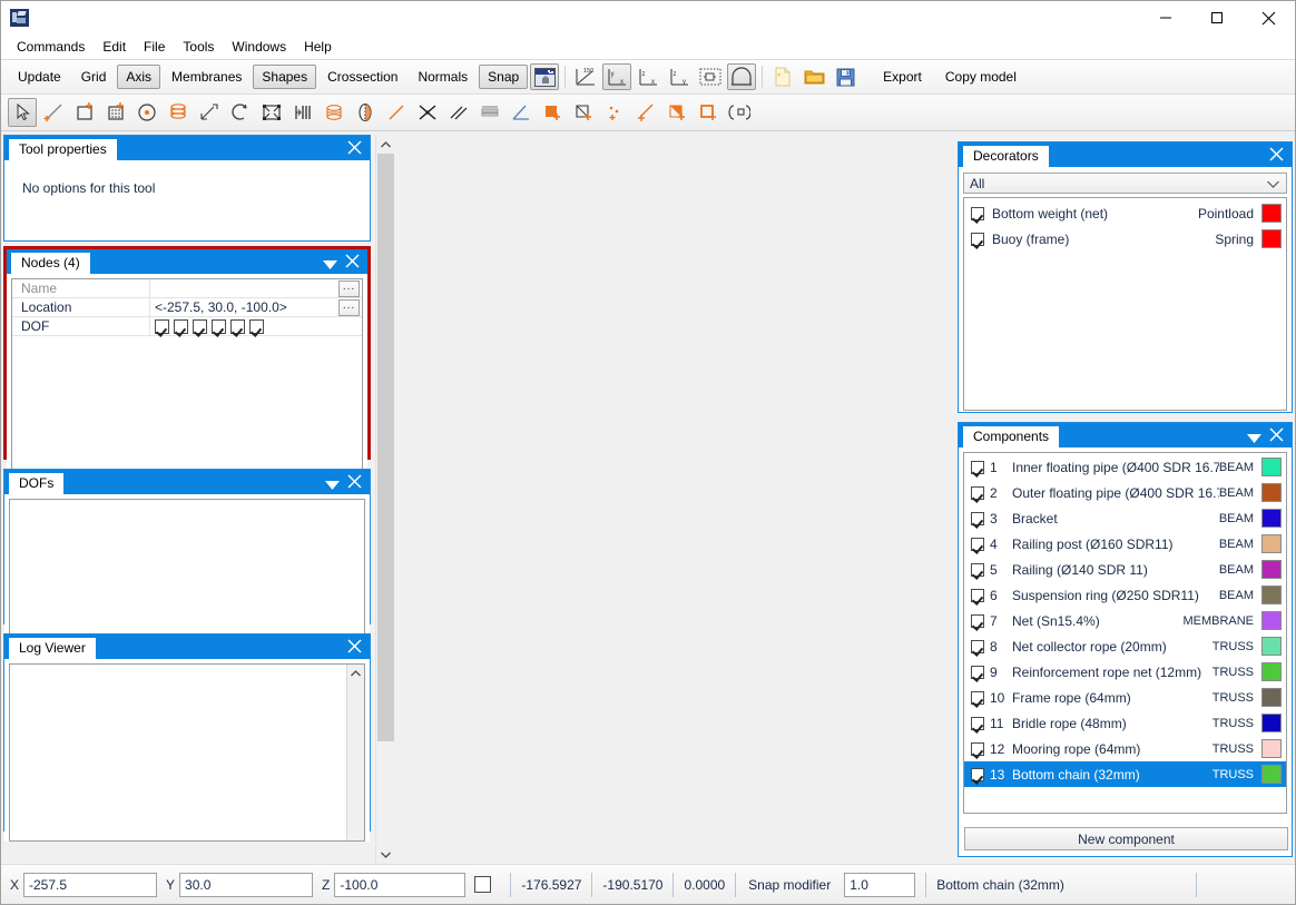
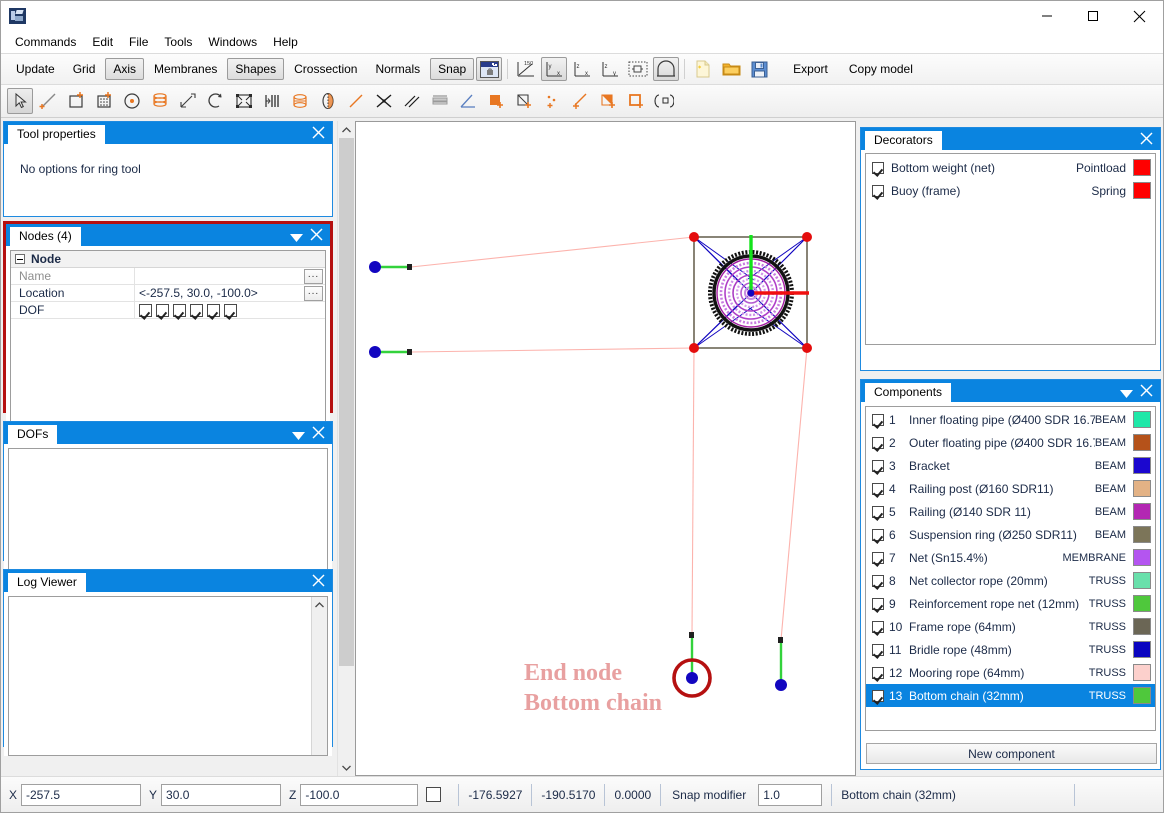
  Commands
  Edit
  File
  Tools
  Windows
  Help
  Update
  Grid
  Axis
  Membranes
  Shapes
  Crossection
  Normals
  Snap
  Export
  Copy model
  Tool properties
- No options for this tool
+ No options for ring tool
  Nodes (4)
+ Node
  Name
  ...
  Location
  <-257.5, 30.0, -100.0>
  ...
  DOF
  DOFs
  Log Viewer
+ End node
+ Bottom chain
  Decorators
- All
  Bottom weight (net)
  Pointload
  Buoy (frame)
  Spring
  Components
  1
  Inner floating pipe (Ø400 SDR 16.7
  BEAM
  2
  Outer floating pipe (Ø400 SDR 16.
  BEAM
  3
  Bracket
  BEAM
  4
  Railing post (Ø160 SDR11)
  BEAM
  5
  Railing (Ø140 SDR 11)
  BEAM
  6
  Suspension ring (Ø250 SDR11)
  BEAM
  7
  Net (Sn15.4%)
  MEMBRANE
  8
  Net collector rope (20mm)
  TRUSS
  9
  Reinforcement rope net (12mm)
  TRUSS
  10
  Frame rope (64mm)
  TRUSS
  11
  Bridle rope (48mm)
  TRUSS
  12
  Mooring rope (64mm)
  TRUSS
  13
  Bottom chain (32mm)
  TRUSS
  New component
  X
  -257.5
  Y
  30.0
  Z
  -100.0
  -176.5927
  -190.5170
  0.0000
  Snap modifier
  1.0
  Bottom chain (32mm)
